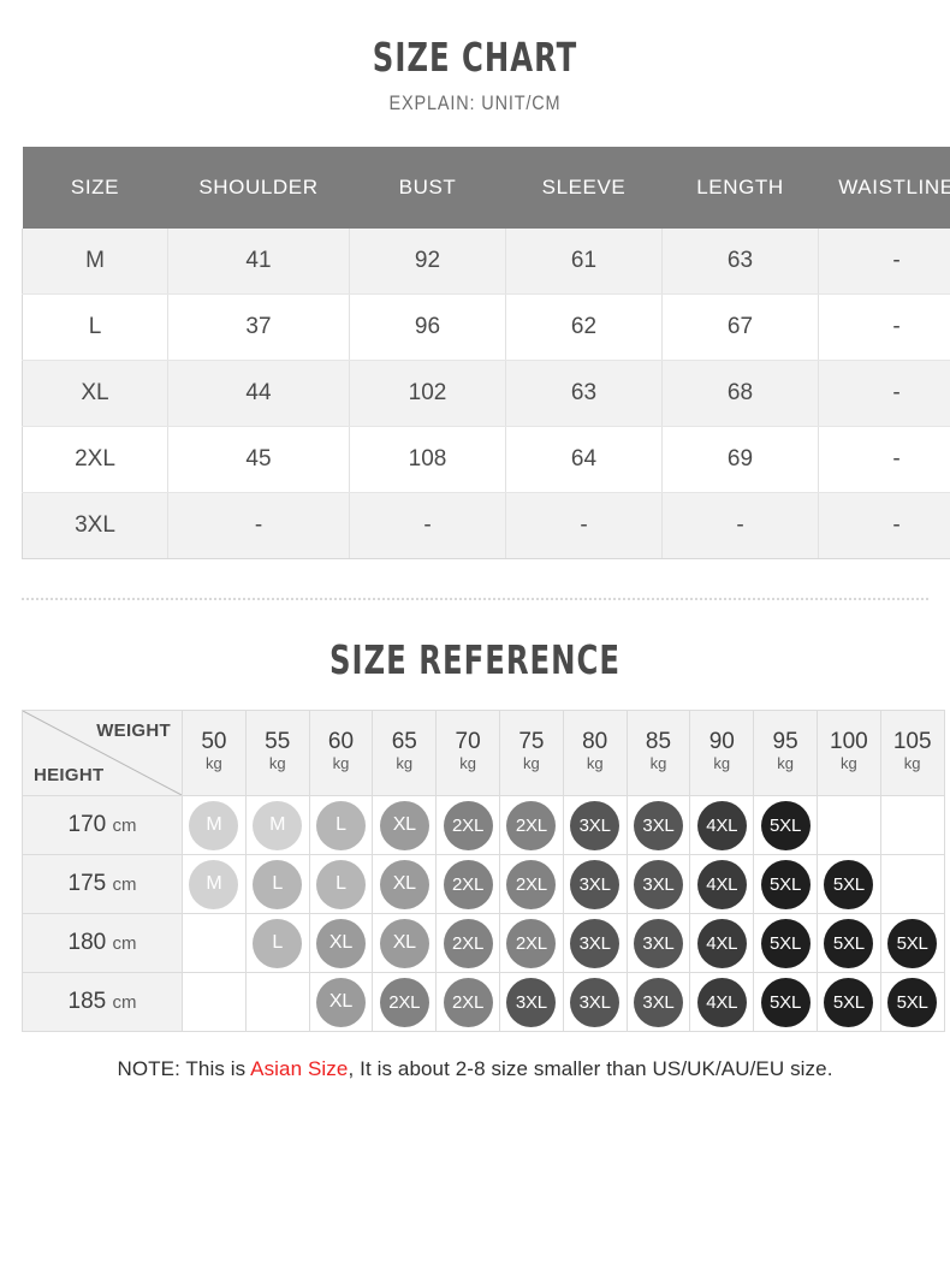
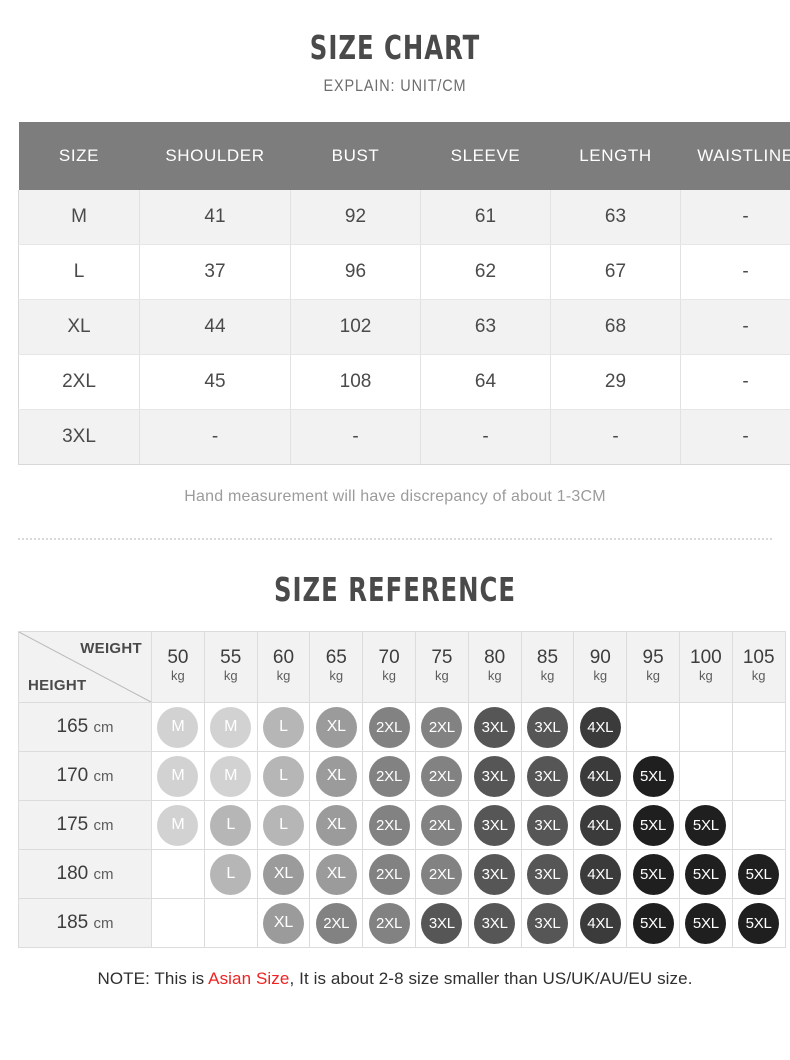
  SIZE CHART
  EXPLAIN: UNIT/CM
  SIZE	SHOULDER	BUST	SLEEVE	LENGTH	WAISTLINE
  M	41	92	61	63	-
  L	37	96	62	67	-
  XL	44	102	63	68	-
- 2XL	45	108	64	69	-
+ 2XL	45	108	64	29	-
  3XL	-	-	-	-	-
+ Hand measurement will have discrepancy of about 1-3CM
  SIZE REFERENCE
  WEIGHT HEIGHT	50kg	55kg	60kg	65kg	70kg	75kg	80kg	85kg	90kg	95kg	100kg	105kg
+ 165 cm	M	M	L	XL	2XL	2XL	3XL	3XL	4XL
  170 cm	M	M	L	XL	2XL	2XL	3XL	3XL	4XL	5XL
  175 cm	M	L	L	XL	2XL	2XL	3XL	3XL	4XL	5XL	5XL
  180 cm		L	XL	XL	2XL	2XL	3XL	3XL	4XL	5XL	5XL	5XL
  185 cm			XL	2XL	2XL	3XL	3XL	3XL	4XL	5XL	5XL	5XL
  NOTE: This is Asian Size, It is about 2-8 size smaller than US/UK/AU/EU size.
